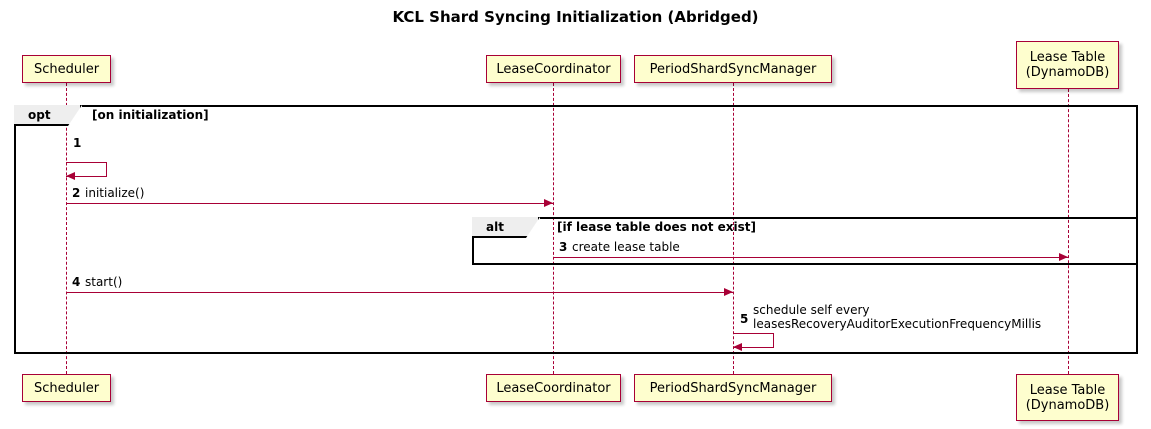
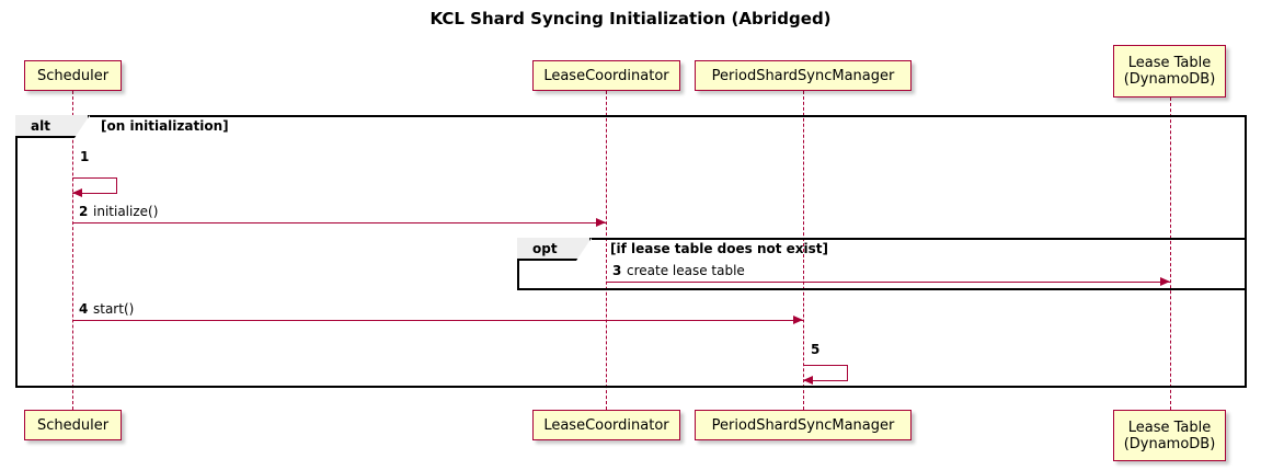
  KCL Shard Syncing Initialization (Abridged)
  Scheduler
  LeaseCoordinator
  PeriodShardSyncManager
  Lease Table
  (DynamoDB)
- opt
+ alt
  [on initialization]
  1
  2
  initialize()
- alt
+ opt
  [if lease table does not exist]
  3
  create lease table
  4
  start()
- schedule self every
- leasesRecoveryAuditorExecutionFrequencyMillis
  5
  Scheduler
  LeaseCoordinator
  PeriodShardSyncManager
  Lease Table
  (DynamoDB)
